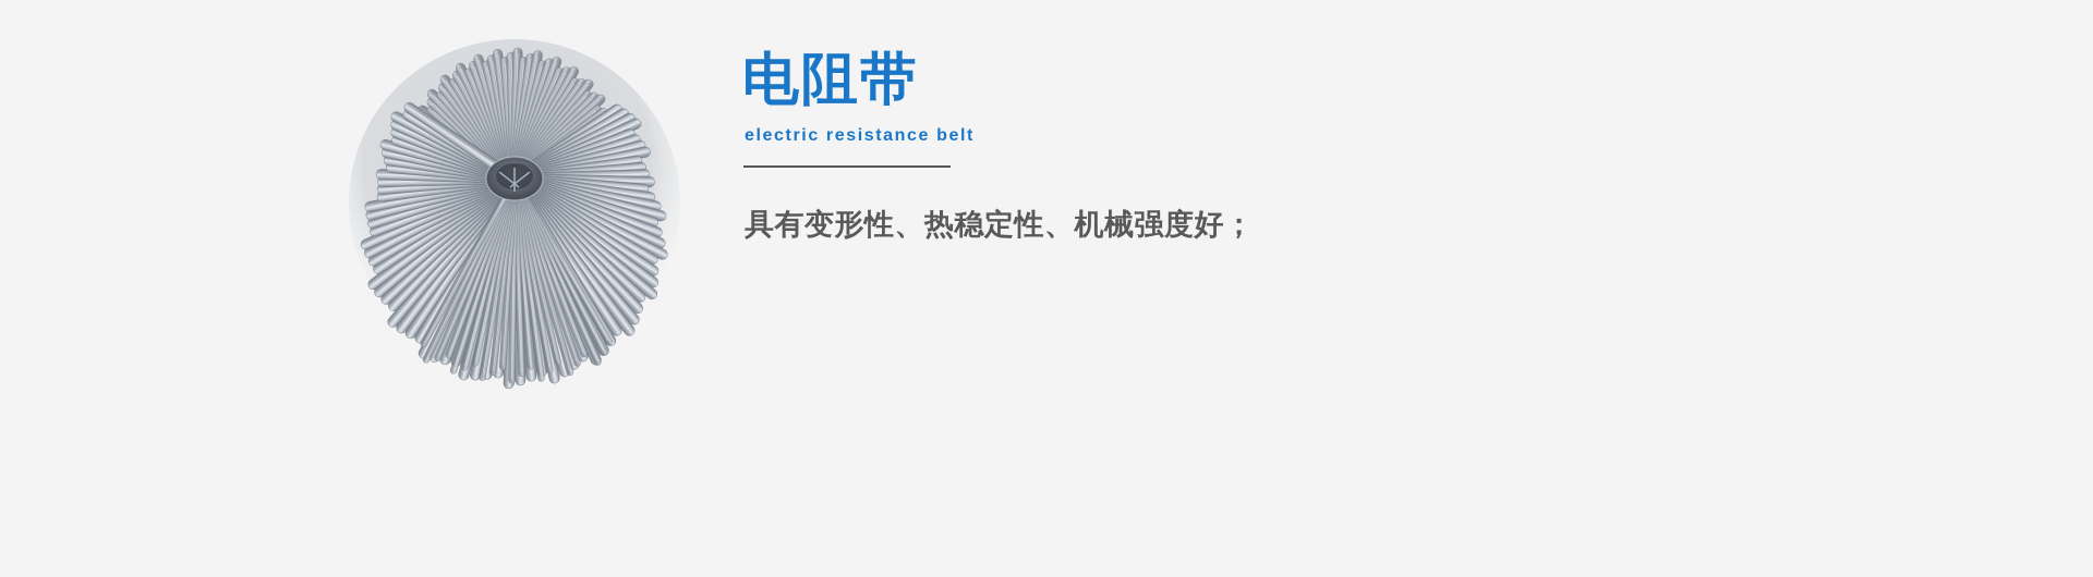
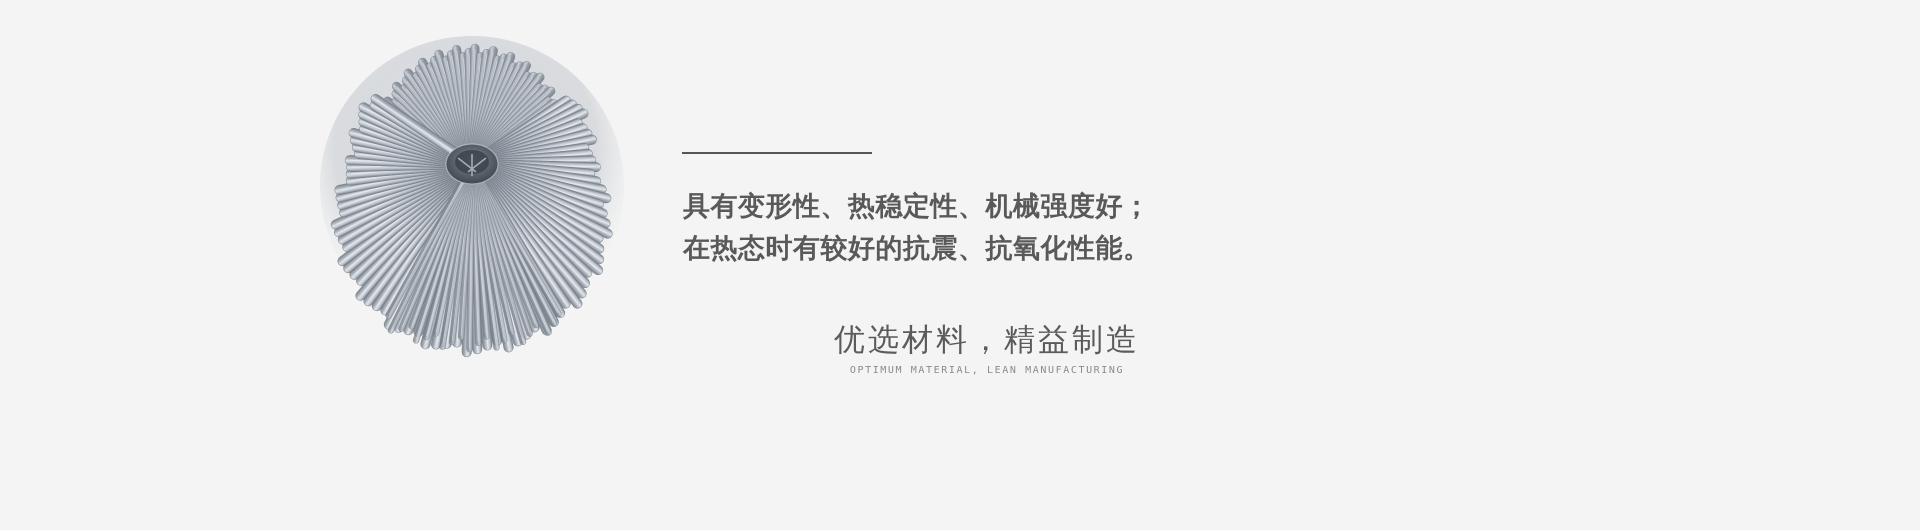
- 电阻带
- electric resistance belt
  具有变形性、热稳定性、机械强度好；
+ 在热态时有较好的抗震、抗氧化性能。
+ 优选材料，精益制造
+ OPTIMUM MATERIAL, LEAN MANUFACTURING
